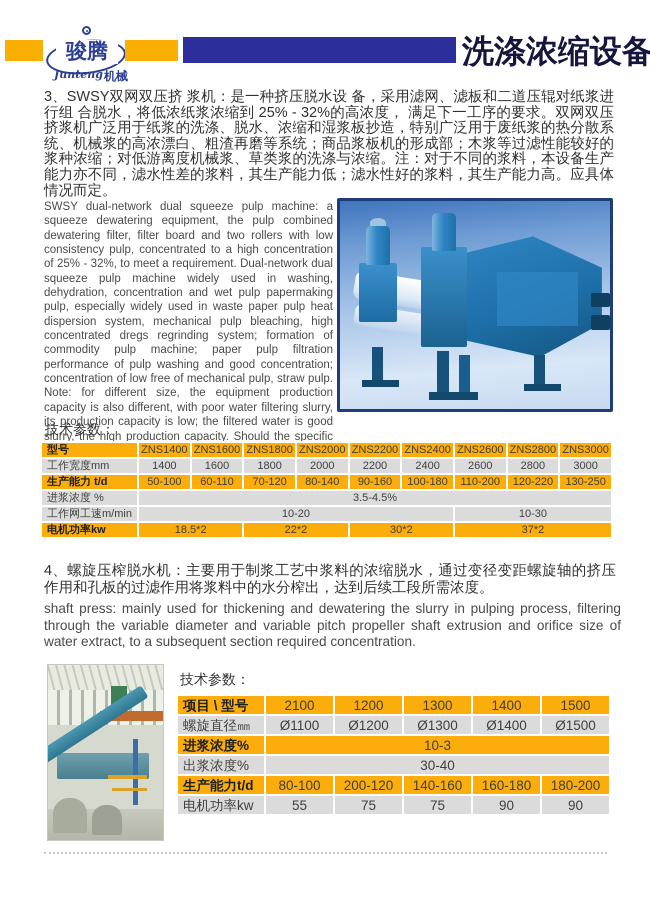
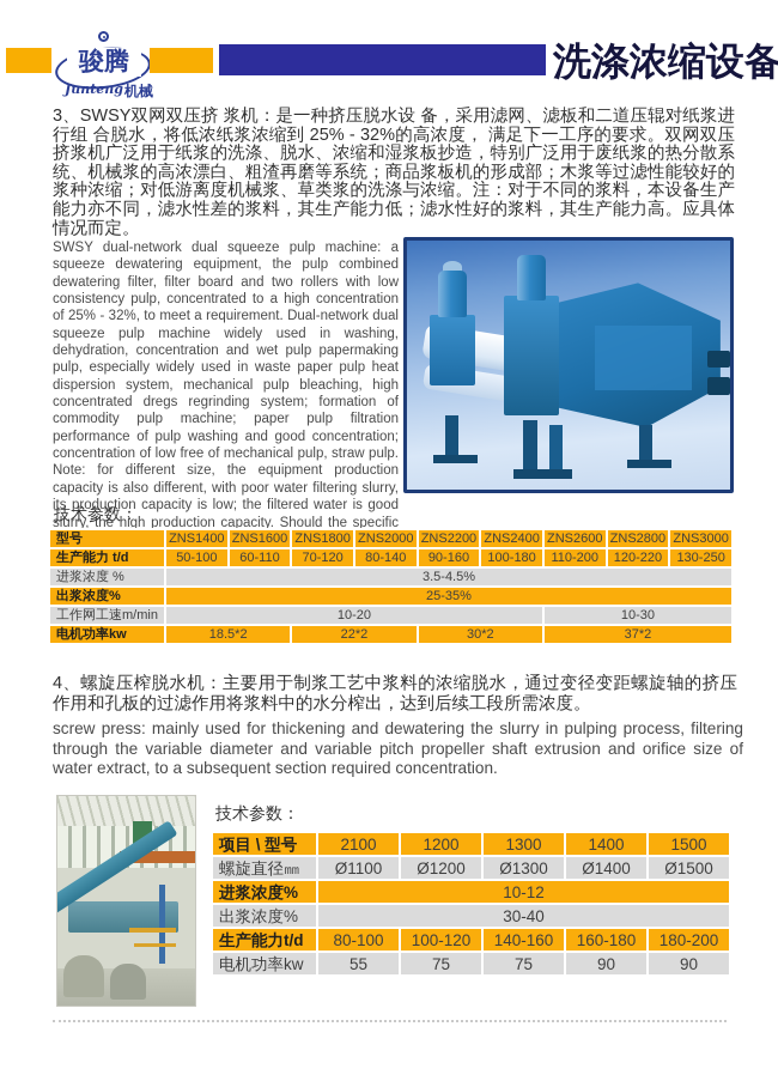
  骏腾
  Junteng
  机械
  洗涤浓缩设备
  3、SWSY双网双压挤 浆机：是一种挤压脱水设 备，采用滤网、滤板和二道压辊对纸浆进行组 合脱水，将低浓纸浆浓缩到 25% - 32%的高浓度， 满足下一工序的要求。双网双压挤浆机广泛用于纸浆的洗涤、脱水、浓缩和湿浆板抄造，特别广泛用于废纸浆的热分散系统、机械浆的高浓漂白、粗渣再磨等系统；商品浆板机的形成部；木浆等过滤性能较好的浆种浓缩；对低游离度机械浆、草类浆的洗涤与浓缩。注：对于不同的浆料，本设备生产能力亦不同，滤水性差的浆料，其生产能力低；滤水性好的浆料，其生产能力高。应具体情况而定。
  SWSY dual-network dual squeeze pulp machine: a squeeze dewatering equipment, the pulp combined dewatering filter, filter board and two rollers with low consistency pulp, concentrated to a high concentration of 25% - 32%, to meet a requirement. Dual-network dual squeeze pulp machine widely used in washing, dehydration, concentration and wet pulp papermaking pulp, especially widely used in waste paper pulp heat dispersion system, mechanical pulp bleaching, high concentrated dregs regrinding system; formation of commodity pulp machine; paper pulp filtration performance of pulp washing and good concentration; concentration of low free of mechanical pulp, straw pulp. Note: for different size, the equipment production capacity is also different, with poor water filtering slurry, its production capacity is low; the filtered water is good slurry, the high production capacity. Should the specific
  技术参数：
  型号	ZNS1400	ZNS1600	ZNS1800	ZNS2000	ZNS2200	ZNS2400	ZNS2600	ZNS2800	ZNS3000
- 工作宽度mm	1400	1600	1800	2000	2200	2400	2600	2800	3000
  生产能力 t/d	50-100	60-110	70-120	80-140	90-160	100-180	110-200	120-220	130-250
  进浆浓度 %	3.5-4.5%
+ 出浆浓度%	25-35%
  工作网工速m/min	10-20	10-30
  电机功率kw	18.5*2	22*2	30*2	37*2
  4、螺旋压榨脱水机：主要用于制浆工艺中浆料的浓缩脱水，通过变径变距螺旋轴的挤压作用和孔板的过滤作用将浆料中的水分榨出，达到后续工段所需浓度。
- shaft press: mainly used for thickening and dewatering the slurry in pulping process, filtering through the variable diameter and variable pitch propeller shaft extrusion and orifice size of water extract, to a subsequent section required concentration.
+ screw press: mainly used for thickening and dewatering the slurry in pulping process, filtering through the variable diameter and variable pitch propeller shaft extrusion and orifice size of water extract, to a subsequent section required concentration.
  技术参数：
  项目 \ 型号	2100	1200	1300	1400	1500
  螺旋直径㎜	Ø1100	Ø1200	Ø1300	Ø1400	Ø1500
- 进浆浓度%	10-3
+ 进浆浓度%	10-12
  出浆浓度%	30-40
- 生产能力t/d	80-100	200-120	140-160	160-180	180-200
+ 生产能力t/d	80-100	100-120	140-160	160-180	180-200
  电机功率kw	55	75	75	90	90
